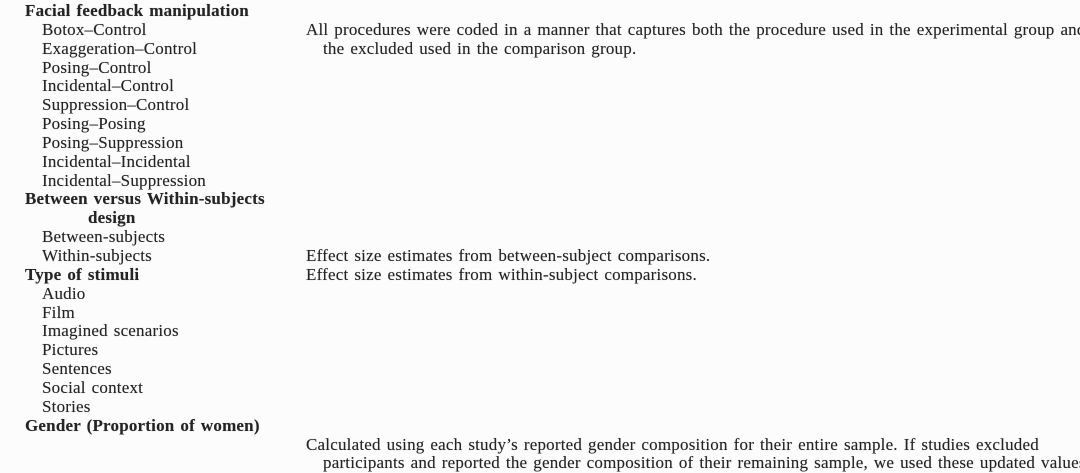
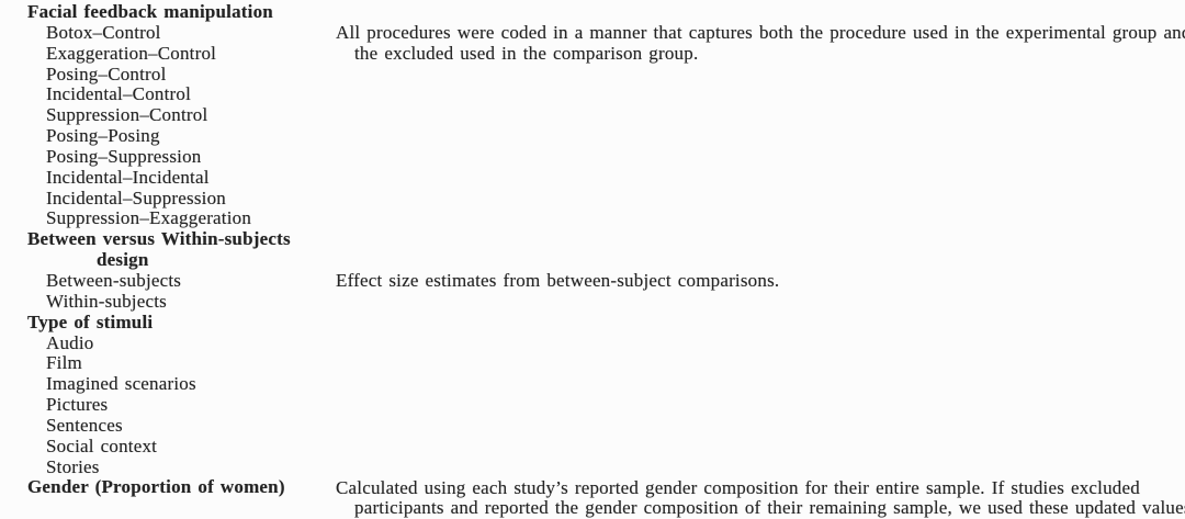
  Facial feedback manipulation
  Botox–Control
  Exaggeration–Control
  Posing–Control
  Incidental–Control
  Suppression–Control
  Posing–Posing
  Posing–Suppression
  Incidental–Incidental
  Incidental–Suppression
+ Suppression–Exaggeration
  Between versus Within-subjects
  design
  Between-subjects
  Within-subjects
  Type of stimuli
  Audio
  Film
  Imagined scenarios
  Pictures
  Sentences
  Social context
  Stories
  Gender (Proportion of women)
  All procedures were coded in a manner that captures both the procedure used in the experimental group an
  the excluded used in the comparison group.
  Effect size estimates from between-subject comparisons.
- Effect size estimates from within-subject comparisons.
  Calculated using each study’s reported gender composition for their entire sample. If studies excluded
  participants and reported the gender composition of their remaining sample, we used these updated value
